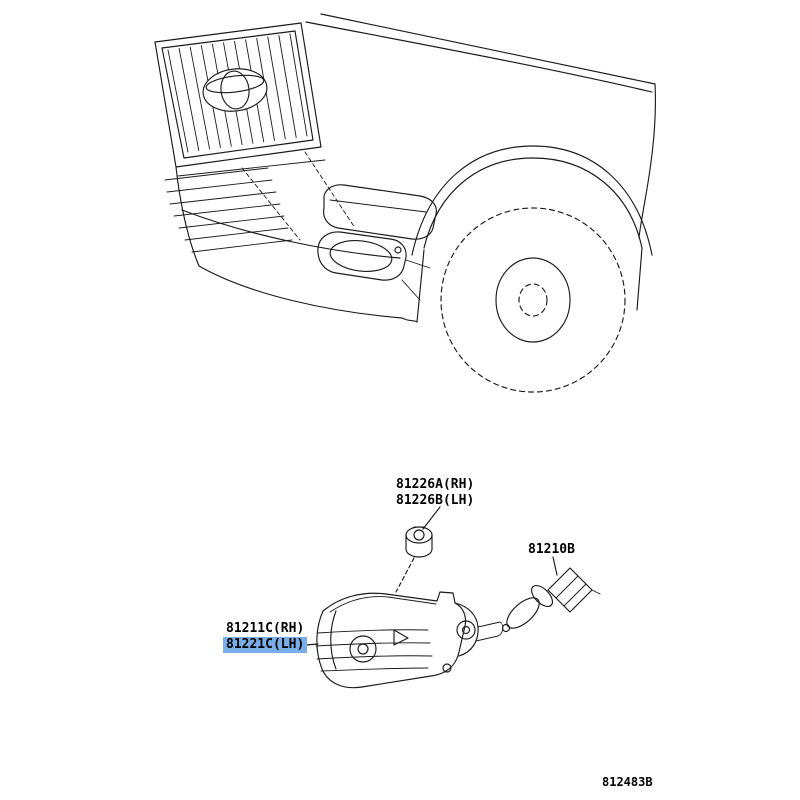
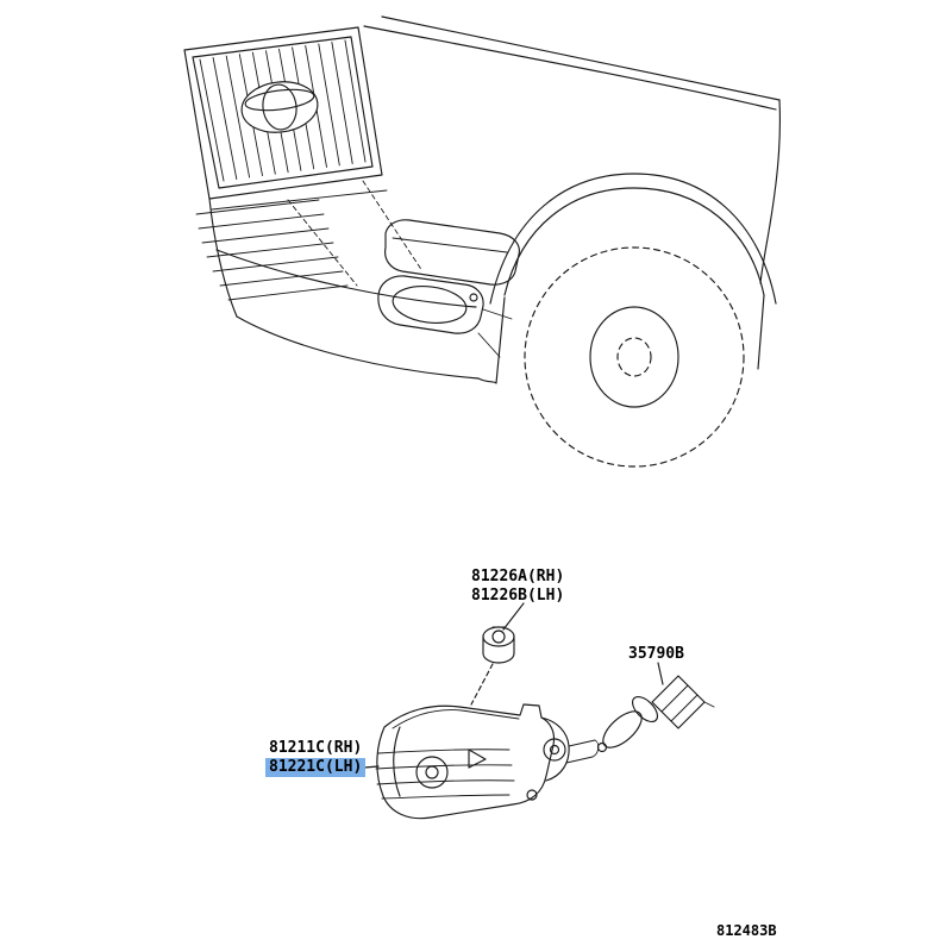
  81226A(RH)
  81226B(LH)
- 81210B
+ 35790B
  81211C(RH)
  81221C(LH)
  812483B
